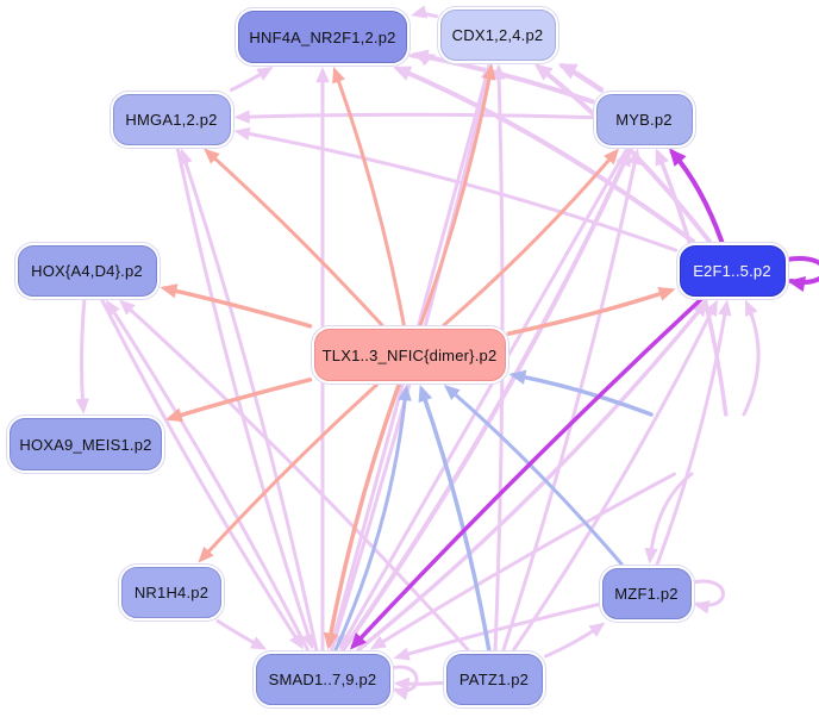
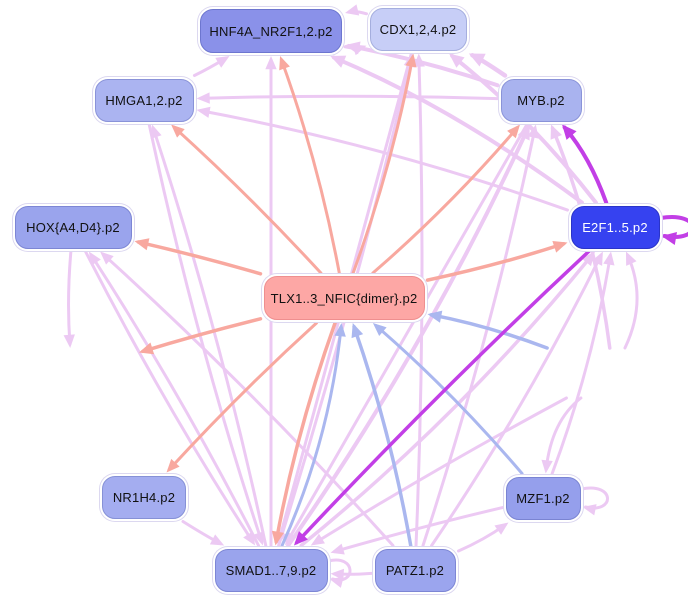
  HNF4A_NR2F1,2.p2
  CDX1,2,4.p2
  HMGA1,2.p2
  MYB.p2
  HOX{A4,D4}.p2
  E2F1..5.p2
  TLX1..3_NFIC{dimer}.p2
- HOXA9_MEIS1.p2
  NR1H4.p2
  MZF1.p2
  SMAD1..7,9.p2
  PATZ1.p2
